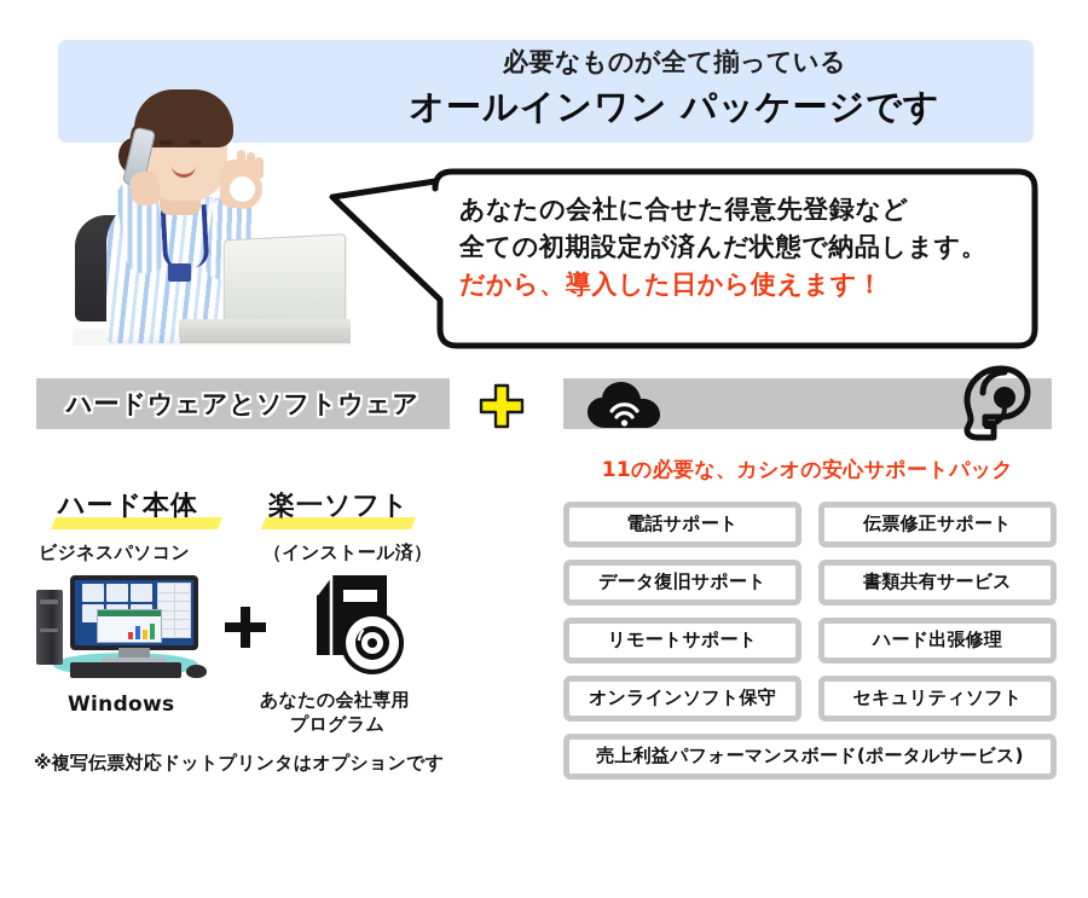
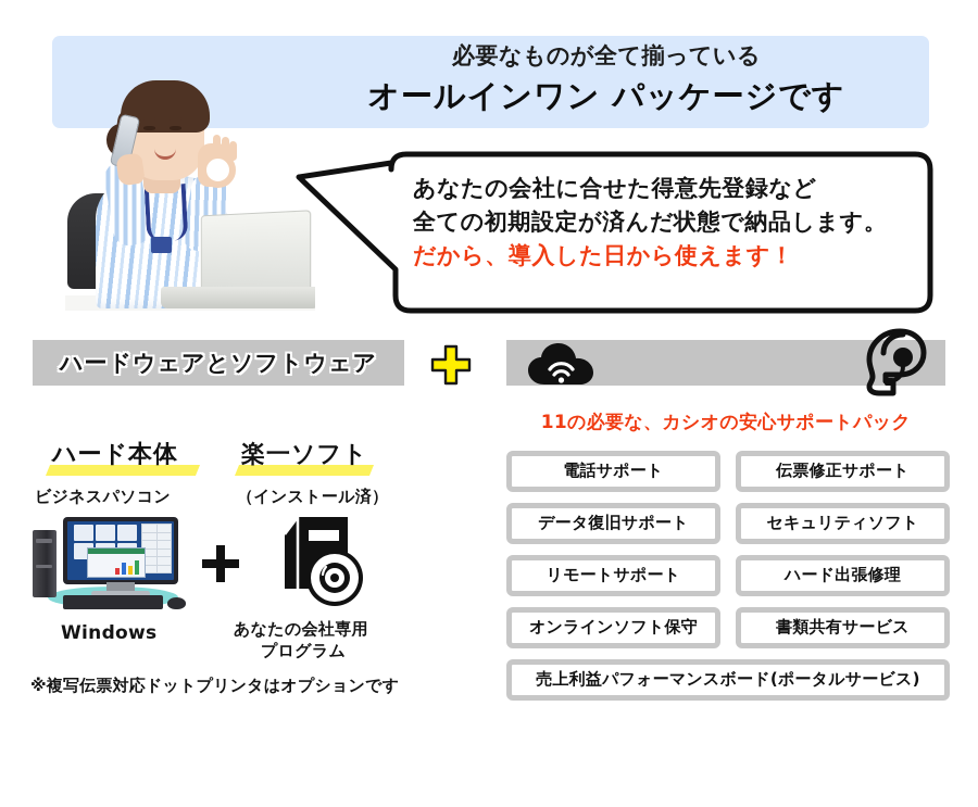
  必要なものが全て揃っている
  オールインワン パッケージです
  あなたの会社に合せた得意先登録など
  全ての初期設定が済んだ状態で納品します。
  だから、導入した日から使えます！
  ハードウェアとソフトウェア
  11の必要な、カシオの安心サポートパック
  電話サポート
  伝票修正サポート
  データ復旧サポート
- 書類共有サービス
+ セキュリティソフト
  リモートサポート
  ハード出張修理
  オンラインソフト保守
- セキュリティソフト
+ 書類共有サービス
  売上利益パフォーマンスボード(ポータルサービス)
  ハード本体
  ビジネスパソコン
  楽一ソフト
  （インストール済）
  Windows
  あなたの会社専用
  プログラム
  ※複写伝票対応ドットプリンタはオプションです
